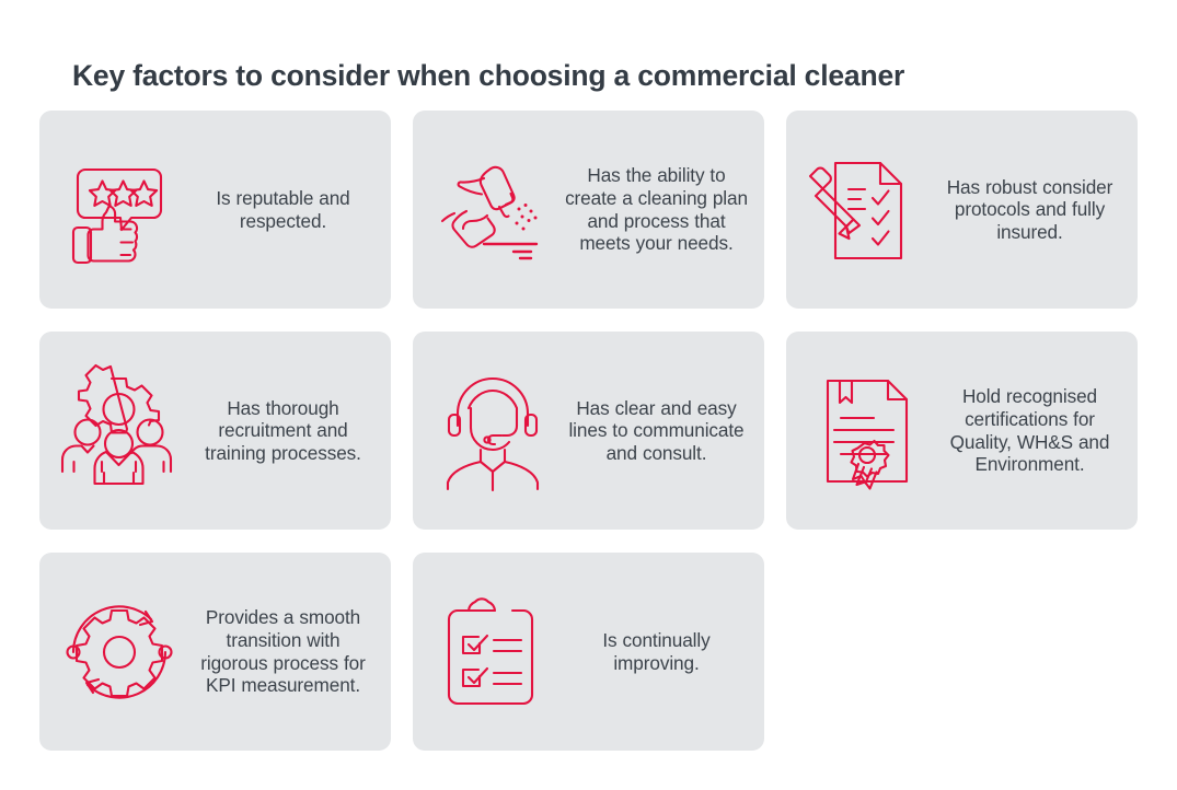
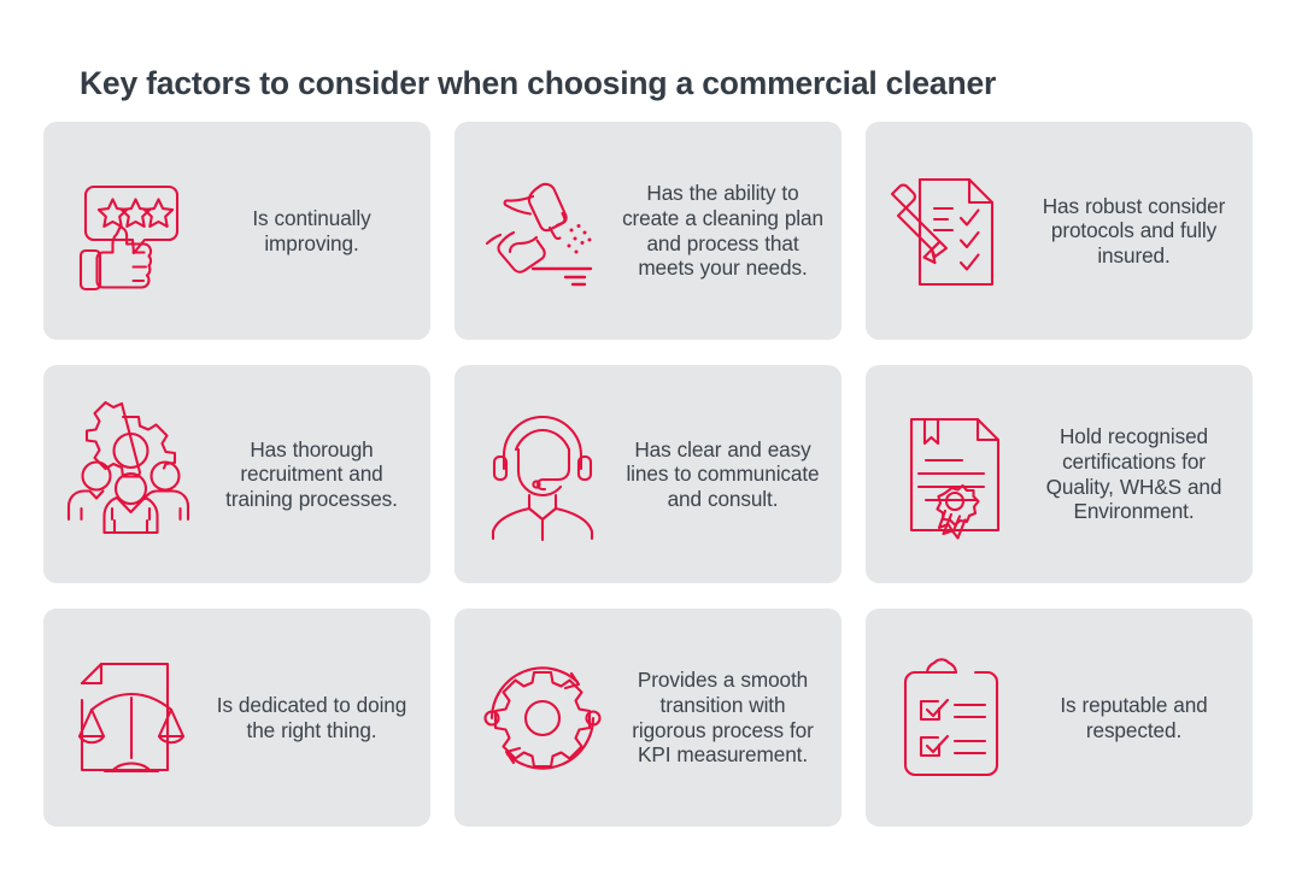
  Key factors to consider when choosing a commercial cleaner
- Is reputable and respected.
+ Is continually improving.
  Has the ability to create a cleaning plan and process that meets your needs.
  Has robust consider protocols and fully insured.
  Has thorough recruitment and training processes.
  Has clear and easy lines to communicate and consult.
  Hold recognised certifications for Quality, WH&S and Environment.
+ Is dedicated to doing the right thing.
  Provides a smooth transition with rigorous process for KPI measurement.
- Is continually improving.
+ Is reputable and respected.
